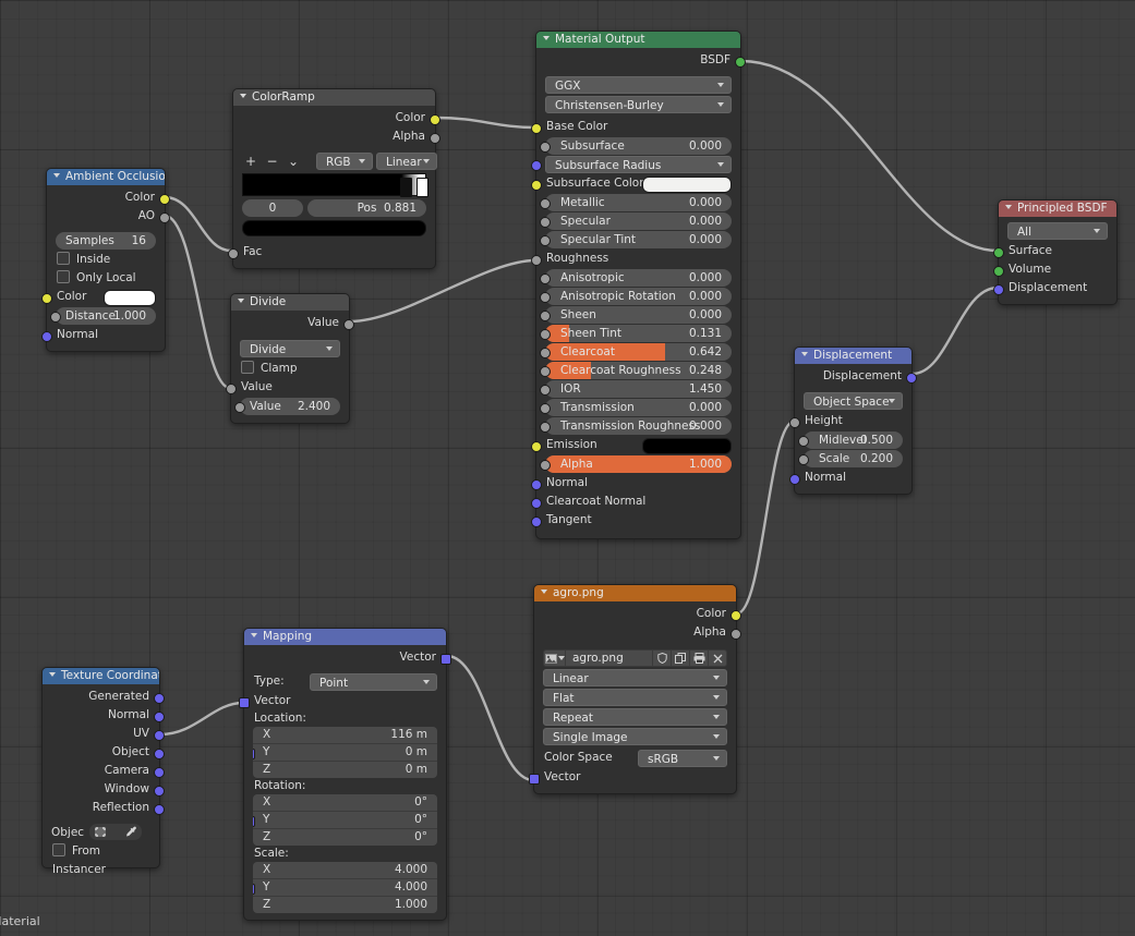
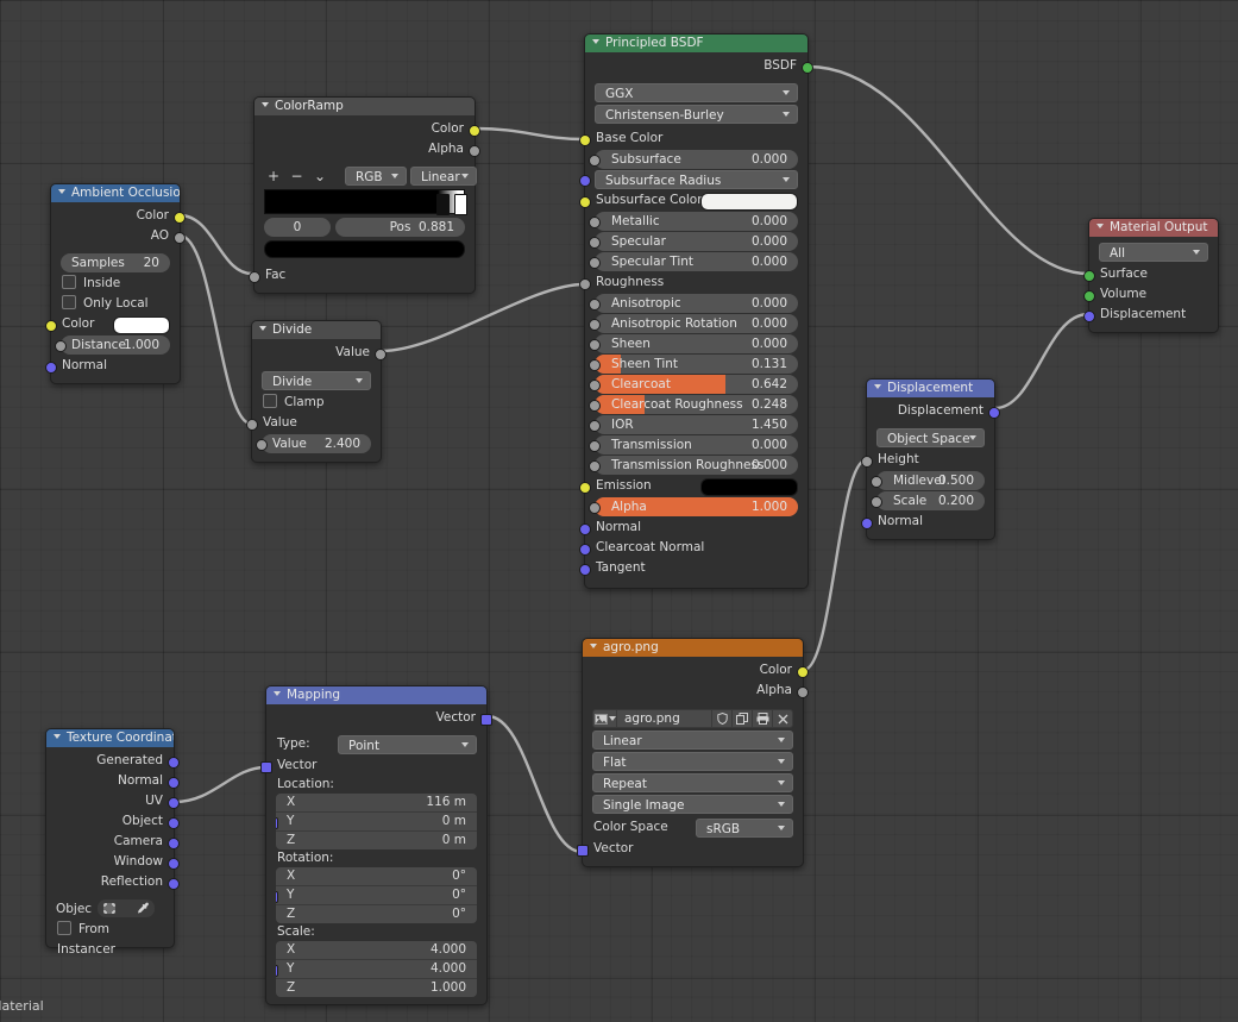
  Ambient Occlusio
  Color
  AO
  Samples
- 16
+ 20
  Inside
  Only Local
  Color
  Distance
  1.000
  Normal
  ColorRamp
  Color
  Alpha
  + − ⌄
  RGB
  Linear
  0
  Pos
  0.881
  Fac
  Divide
  Value
  Divide
  Clamp
  Value
  Value
  2.400
- Material Output
+ Principled BSDF
  BSDF
  GGX
  Christensen-Burley
  Base Color
  Subsurface
  0.000
  Subsurface Radius
  Subsurface Colo
  Metallic
  0.000
  Specular
  0.000
  Specular Tint
  0.000
  Roughness
  Anisotropic
  0.000
  Anisotropic Rotation
  0.000
  Sheen
  0.000
  Sheen Tint
  0.131
  Clearcoat
  0.642
  Clearcoat Roughness
  0.248
  IOR
  1.450
  Transmission
  0.000
  Transmission Roughness
  0.000
  Emission
  Alpha
  1.000
  Normal
  Clearcoat Normal
  Tangent
- Principled BSDF
+ Material Output
  All
  Surface
  Volume
  Displacement
  Displacement
  Displacement
  Object Space
  Height
  Midlevel
  0.500
  Scale
  0.200
  Normal
  agro.png
  Color
  Alpha
  agro.png
  Linear
  Flat
  Repeat
  Single Image
  Color Space
  sRGB
  Vector
  Mapping
  Vector
  Type:
  Point
  Vector
  Location:
  X
  116 m
  Y
  0 m
  Z
  0 m
  Rotation:
  X
  0°
  Y
  0°
  Z
  0°
  Scale:
  X
  4.000
  Y
  4.000
  Z
  1.000
  Texture Coordina
  Generated
  Normal
  UV
  Object
  Camera
  Window
  Reflection
  Objec
  From Instancer
  aterial
